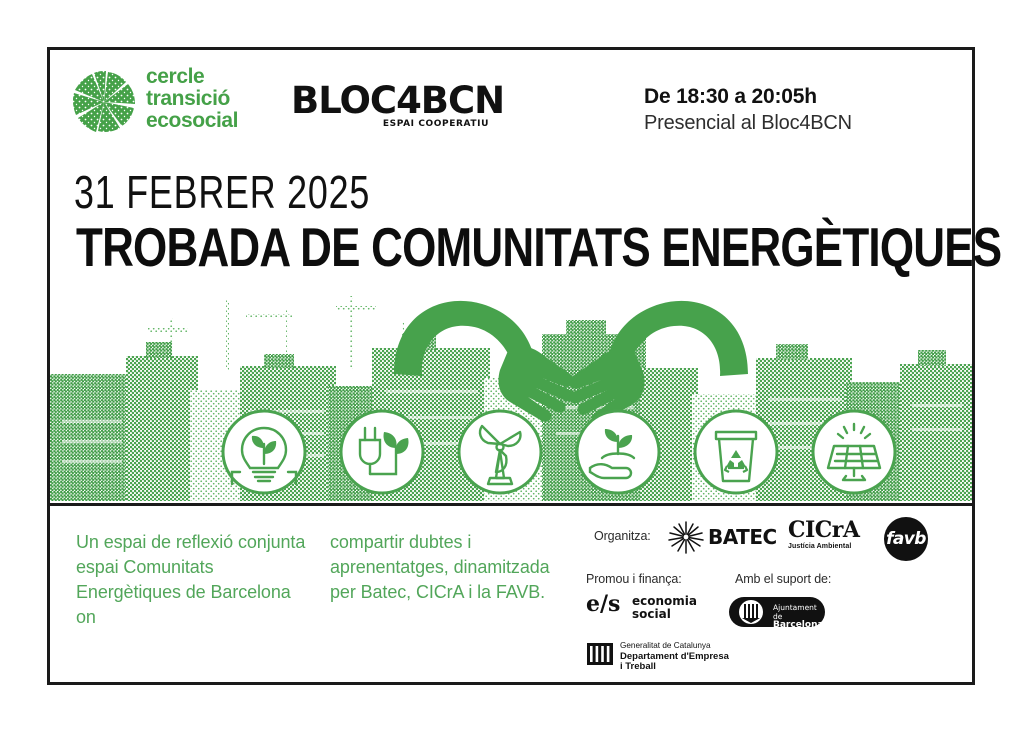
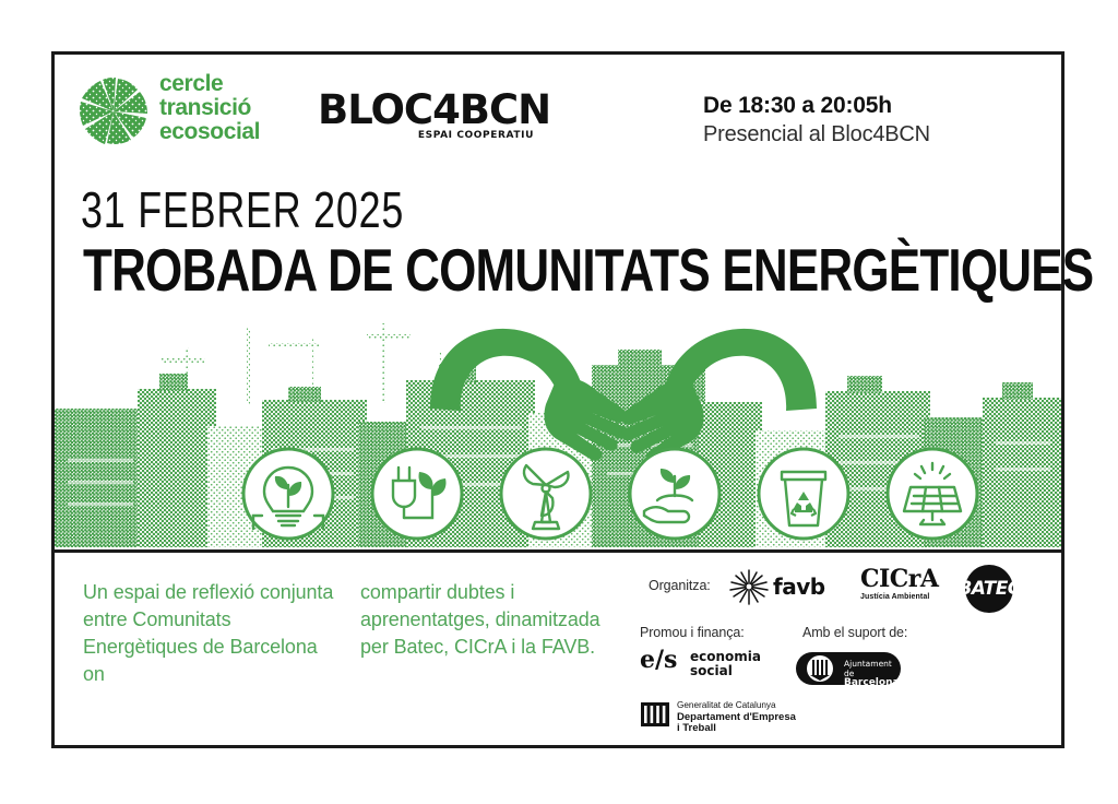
  cercle
  transició
  ecosocial
  BLOC4BCN
  ESPAI COOPERATIU
  De 18:30 a 20:05h
  Presencial al Bloc4BCN
  31 FEBRER 2025
  TROBADA DE COMUNITATS ENERGÈTIQUES
- Un espai de reflexió conjunta espai Comunitats Energètiques de Barcelona on
+ Un espai de reflexió conjunta entre Comunitats Energètiques de Barcelona on
  compartir dubtes i aprenentatges, dinamitzada per Batec, CICrA i la FAVB.
  Organitza:
  Promou i finança:
  Amb el suport de:
- BATEC
+ favb
  CICrA
- favb
+ BATEC
  e/s
  economia
  social
  Generalitat de Catalunya
  Departament d'Empresa
  i Treball
  Ajuntament de
  Barcelona
